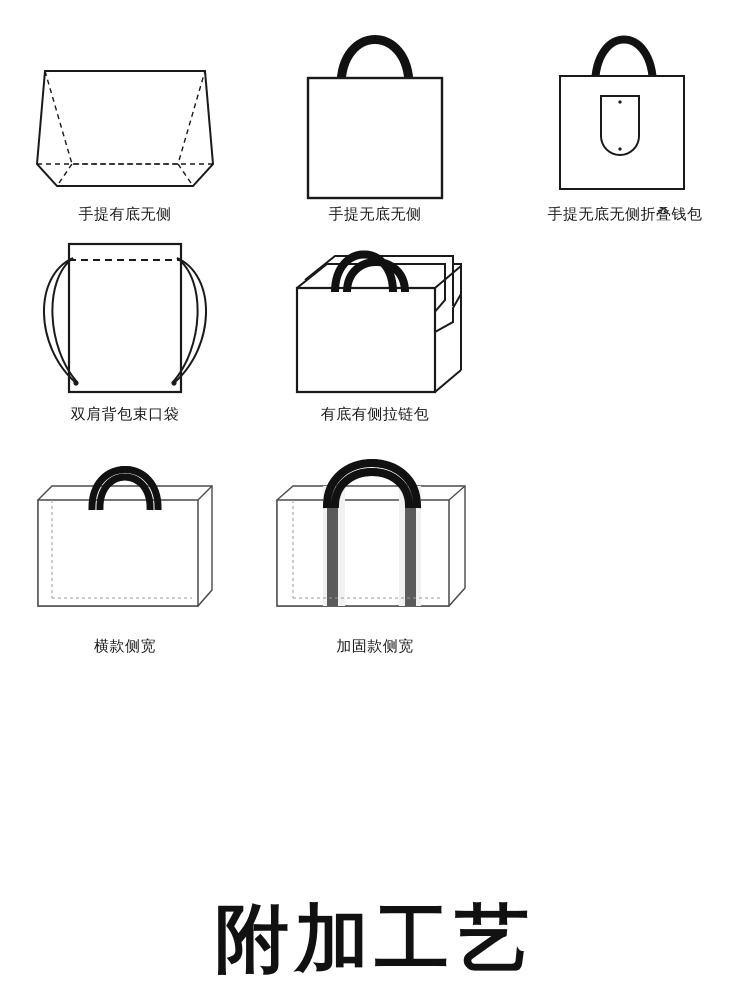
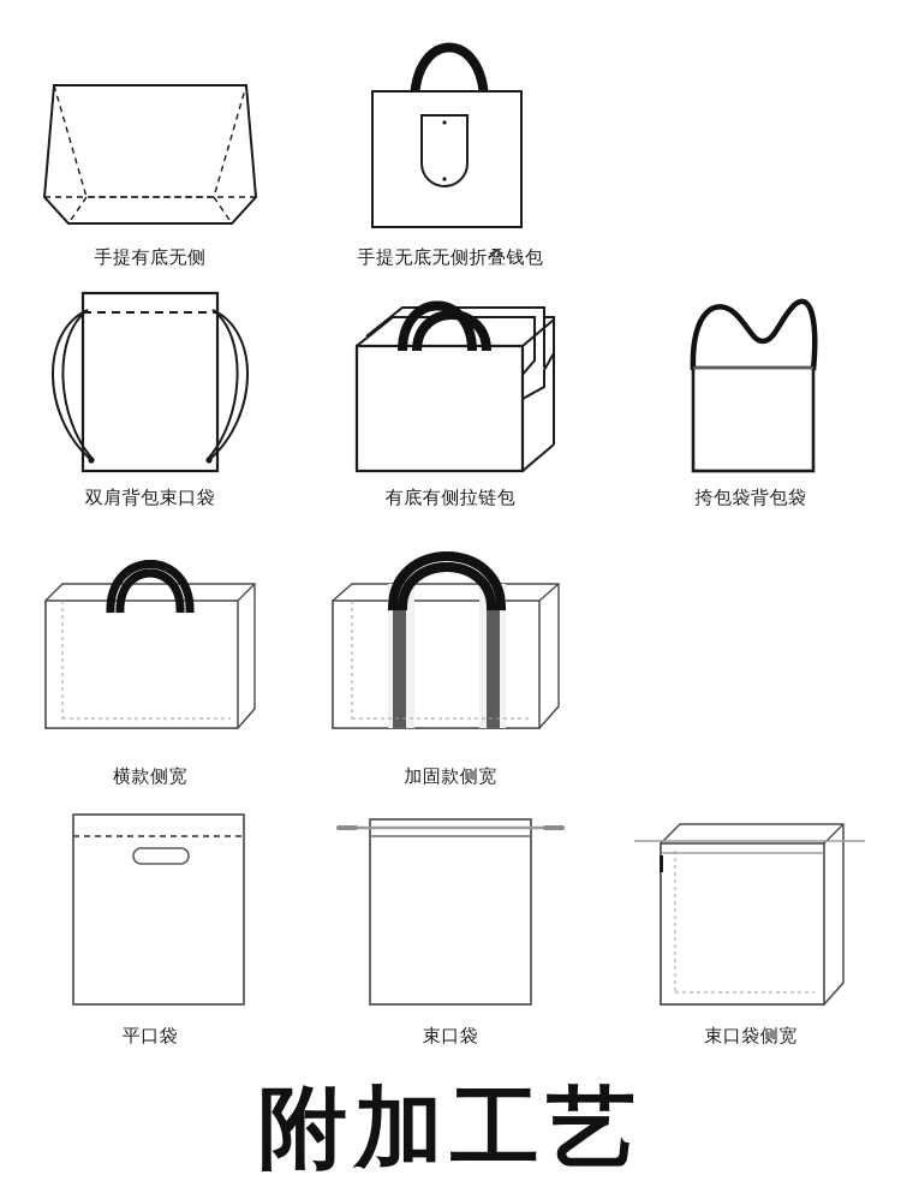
  手提有底无侧
- 手提无底无侧
  手提无底无侧折叠钱包
  双肩背包束口袋
  有底有侧拉链包
+ 挎包袋背包袋
  横款侧宽
  加固款侧宽
+ 平口袋
+ 束口袋
+ 束口袋侧宽
  附加工艺
